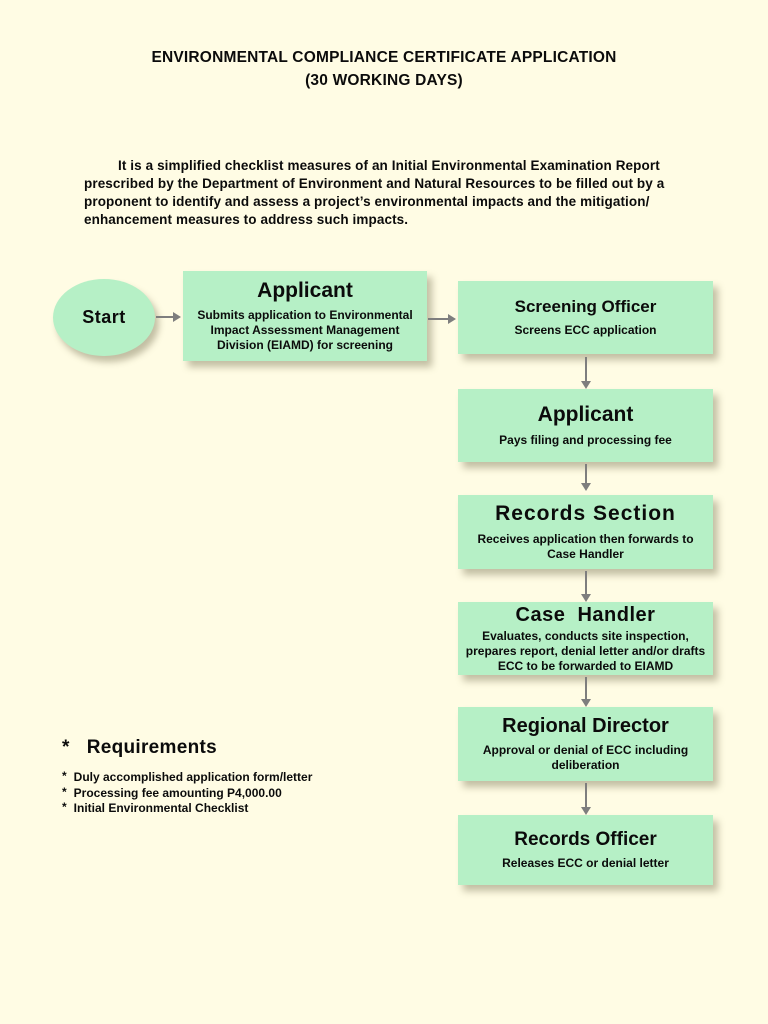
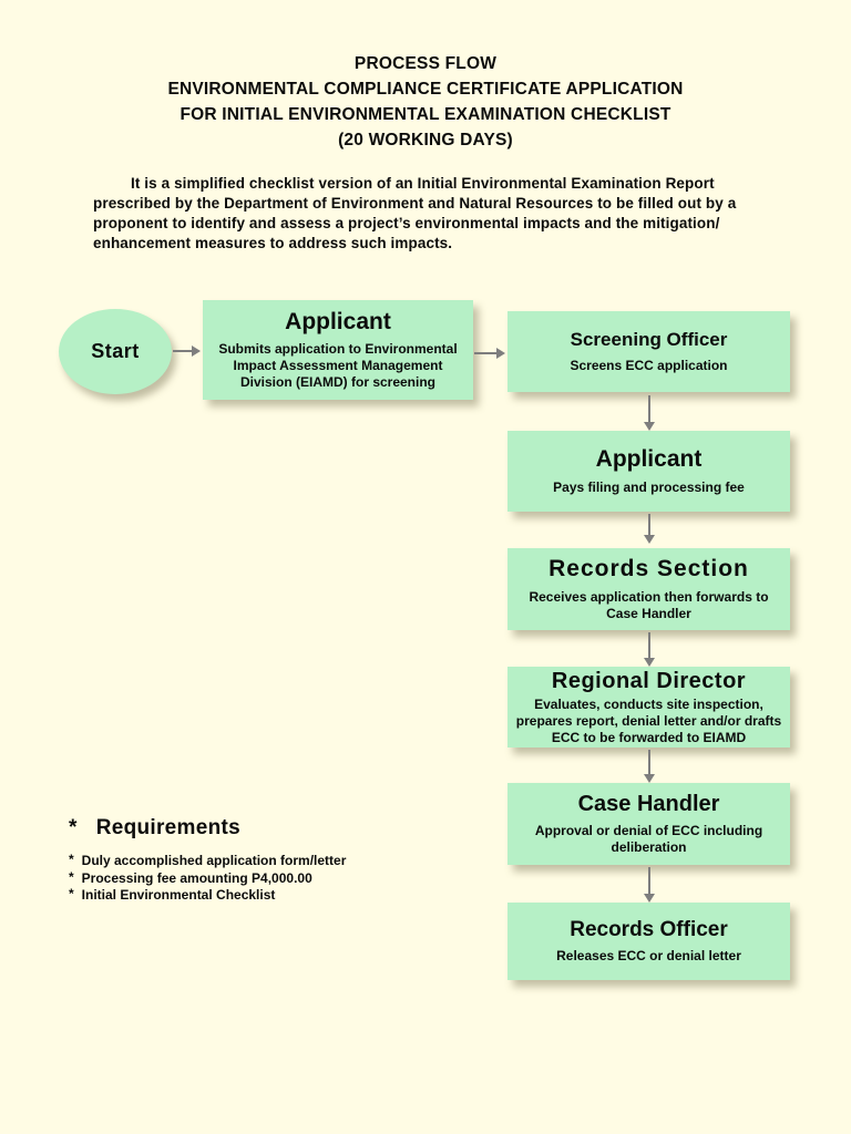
+ PROCESS FLOW
  ENVIRONMENTAL COMPLIANCE CERTIFICATE APPLICATION
+ FOR INITIAL ENVIRONMENTAL EXAMINATION CHECKLIST
- (30 WORKING DAYS)
+ (20 WORKING DAYS)
- It is a simplified checklist measures of an Initial Environmental Examination Report prescribed by the Department of Environment and Natural Resources to be filled out by a proponent to identify and assess a project’s environmental impacts and the mitigation/ enhancement measures to address such impacts.
+ It is a simplified checklist version of an Initial Environmental Examination Report prescribed by the Department of Environment and Natural Resources to be filled out by a proponent to identify and assess a project’s environmental impacts and the mitigation/ enhancement measures to address such impacts.
  Start
  Applicant
  Submits application to Environmental Impact Assessment Management Division (EIAMD) for screening
  Screening Officer
  Screens ECC application
  Applicant
  Pays filing and processing fee
  Records Section
  Receives application then forwards to Case Handler
- Case Handler
+ Regional Director
  Evaluates, conducts site inspection, prepares report, denial letter and/or drafts ECC to be forwarded to EIAMD
- Regional Director
+ Case Handler
  Approval or denial of ECC including deliberation
  Records Officer
  Releases ECC or denial letter
  *
  Requirements
  *
  Duly accomplished application form/letter
  *
  Processing fee amounting P4,000.00
  *
  Initial Environmental Checklist
